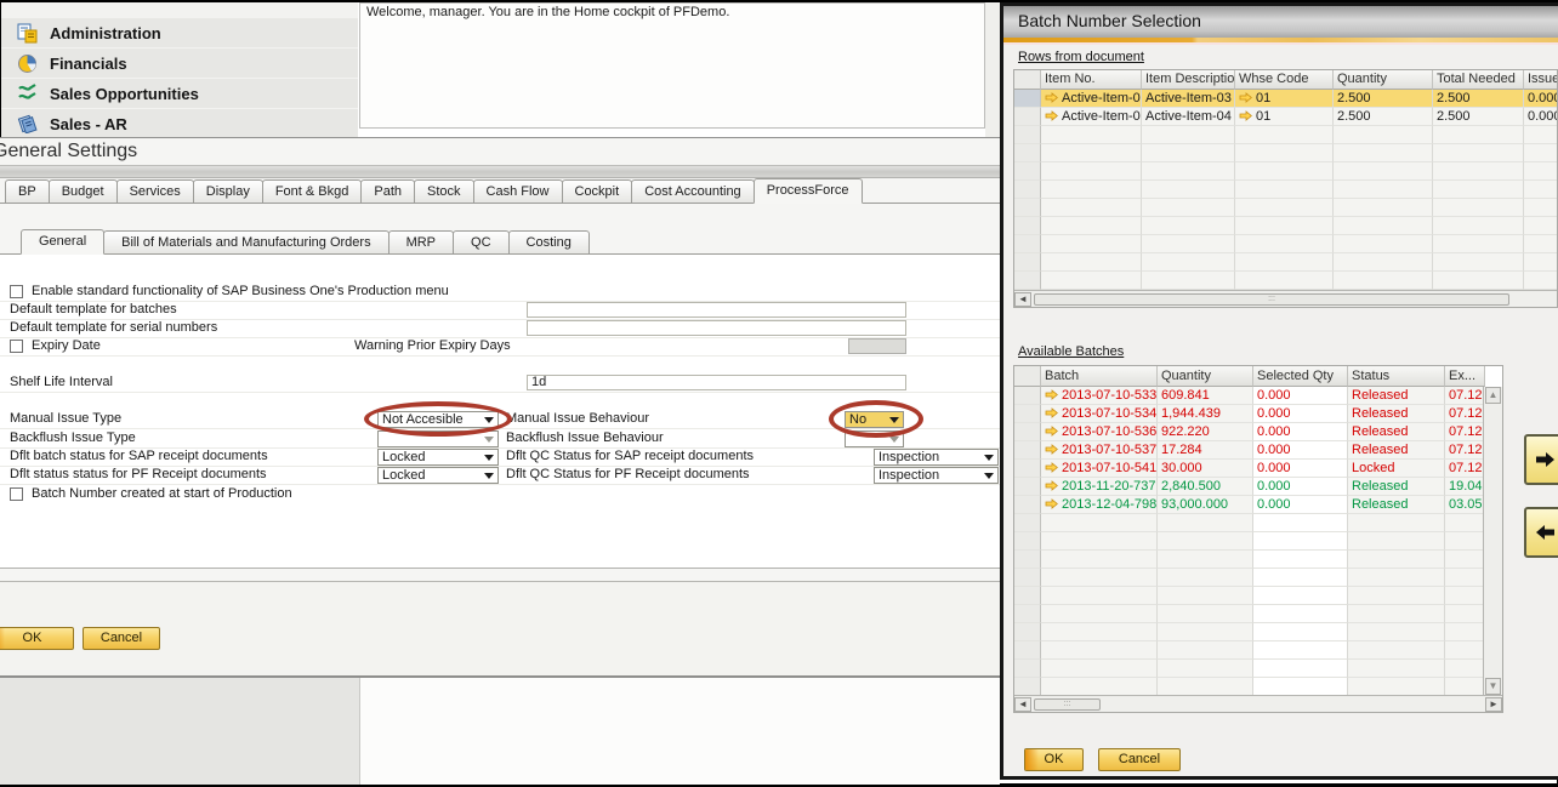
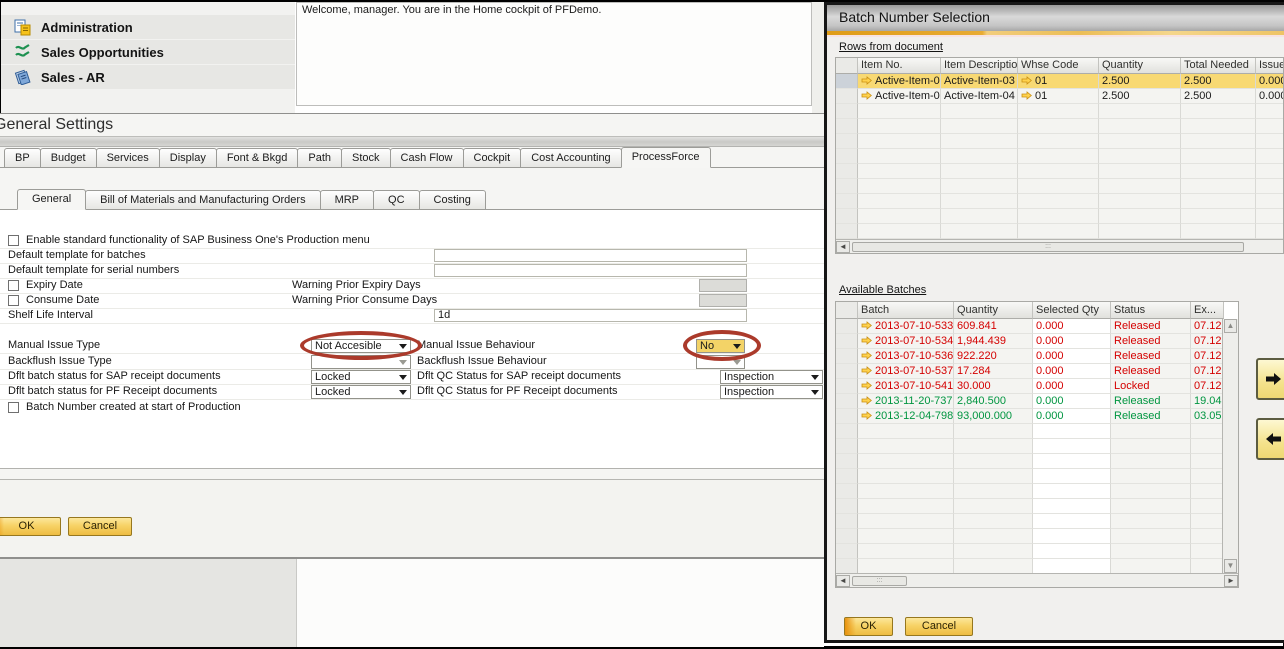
  Administration
- Financials
  Sales Opportunities
  Sales - AR
  Welcome, manager. You are in the Home cockpit of PFDemo.
  General Settings
  BP
  Budget
  Services
  Display
  Font & Bkgd
  Path
  Stock
  Cash Flow
  Cockpit
  Cost Accounting
  ProcessForce
  General
  Bill of Materials and Manufacturing Orders
  MRP
  QC
  Costing
  Enable standard functionality of SAP Business One's Production menu
  Default template for batches
  Default template for serial numbers
  Expiry Date
  Warning Prior Expiry Days
+ Consume Date
+ Warning Prior Consume Days
  Shelf Life Interval
  1d
  Manual Issue Type
  Not Accesible
  Manual Issue Behaviour
  No
  Backflush Issue Type
  Backflush Issue Behaviour
  Dflt batch status for SAP receipt documents
  Locked
  Dflt QC Status for SAP receipt documents
  Inspection
- Dflt status status for PF Receipt documents
+ Dflt batch status for PF Receipt documents
  Locked
  Dflt QC Status for PF Receipt documents
  Inspection
  Batch Number created at start of Production
  OK
  Cancel
  Batch Number Selection
  Rows from document
  Item No.
  Item Descriptio
  Whse Code
  Quantity
  Total Needed
  Issue
  Active-Item-0
  Active-Item-03
  01
  2.500
  2.500
  0.00
  Active-Item-0
  Active-Item-04
  01
  2.500
  2.500
  0.00
  ◄
  Available Batches
  Batch
  Quantity
  Selected Qty
  Status
  Ex...
  2013-07-10-533
  609.841
  0.000
  Released
  07.12
  2013-07-10-534
  1,944.439
  0.000
  Released
  07.12
  2013-07-10-536
  922.220
  0.000
  Released
  07.12
  2013-07-10-537
  17.284
  0.000
  Released
  07.12
  2013-07-10-541
  30.000
  0.000
  Locked
  07.12
  2013-11-20-737
  2,840.500
  0.000
  Released
  19.04
  2013-12-04-798
  93,000.000
  0.000
  Released
  03.05
  ▲
  ▼
  ◄
  ►
  OK
  Cancel
